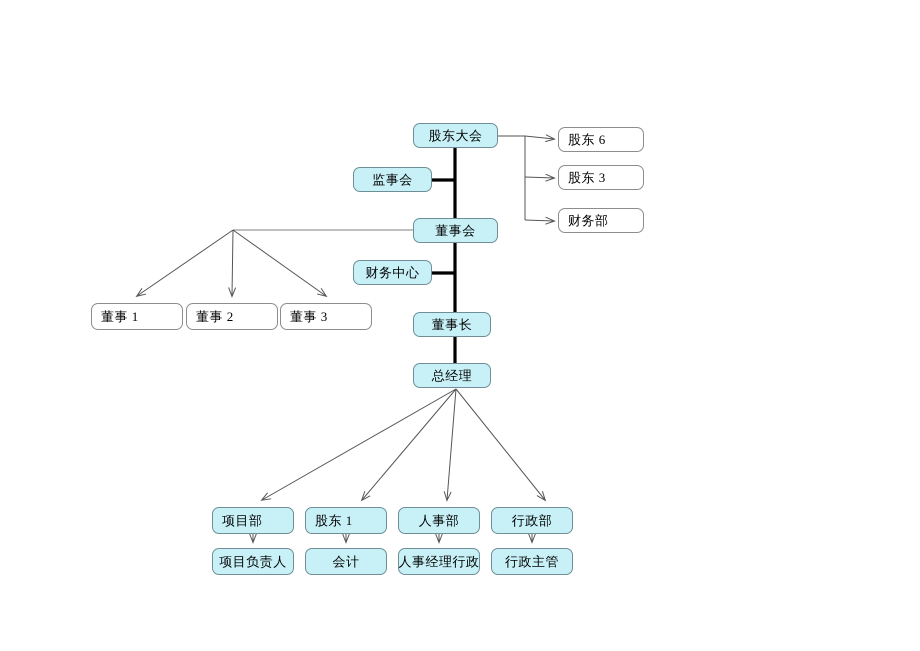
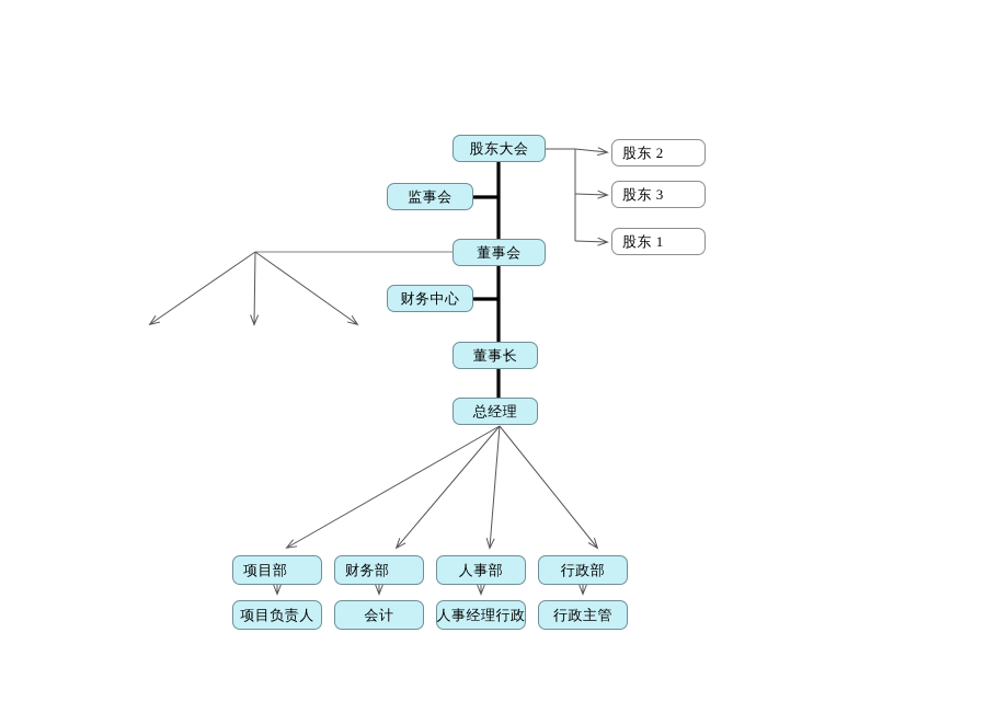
  股东大会
- 股东 6
+ 股东 2
  股东 3
- 财务部
+ 股东 1
  监事会
  董事会
  财务中心
- 董事 1
- 董事 2
- 董事 3
  董事长
  总经理
  项目部
- 股东 1
+ 财务部
  人事部
  行政部
  项目负责人
  会计
  人事经理行政
  行政主管
